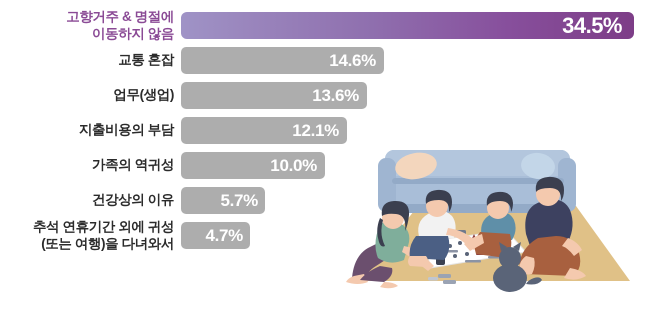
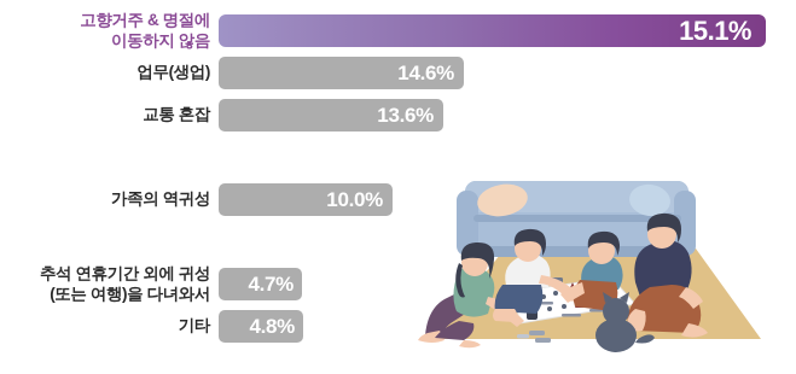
  고향거주 & 명절에
  이동하지 않음
- 34.5%
+ 15.1%
- 교통 혼잡
+ 업무(생업)
  14.6%
- 업무(생업)
+ 교통 혼잡
  13.6%
- 지출비용의 부담
- 12.1%
  가족의 역귀성
  10.0%
- 건강상의 이유
- 5.7%
  추석 연휴기간 외에 귀성
  (또는 여행)을 다녀와서
  4.7%
+ 기타
+ 4.8%
